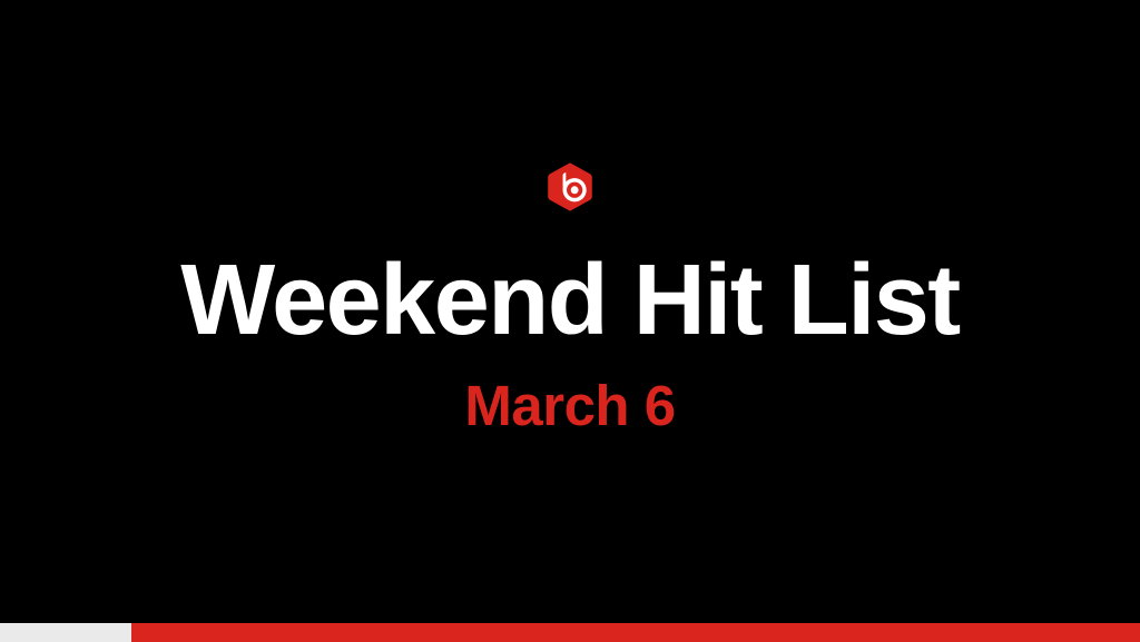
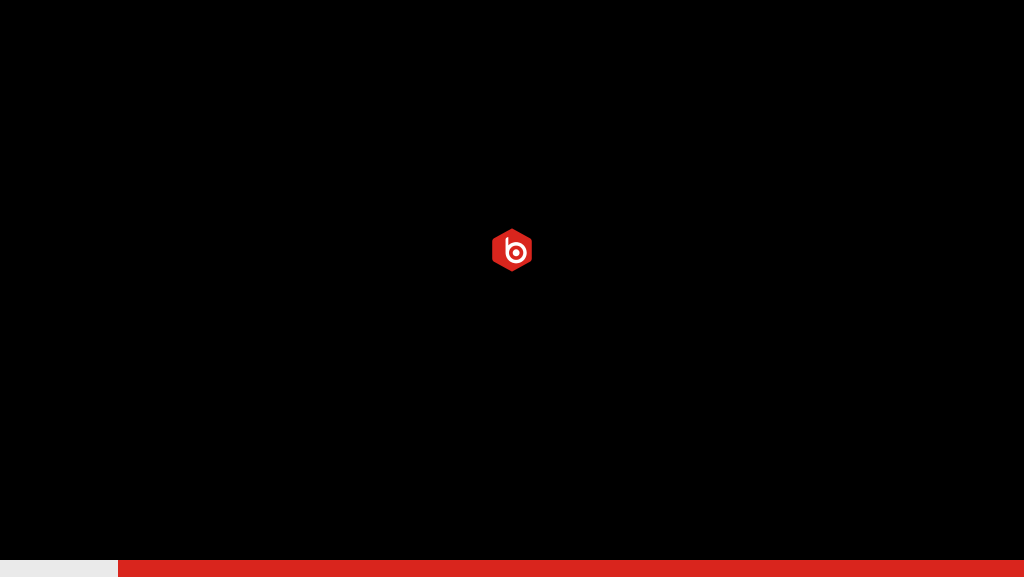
- Weekend Hit List
- March 6
